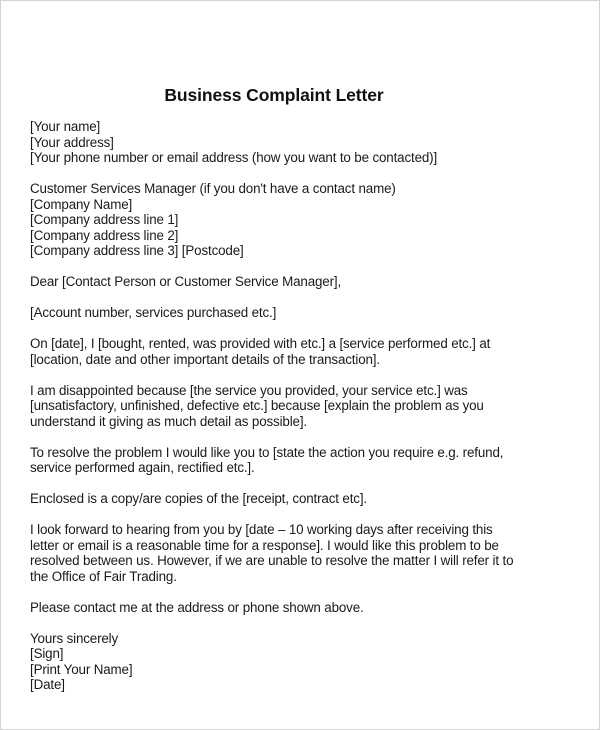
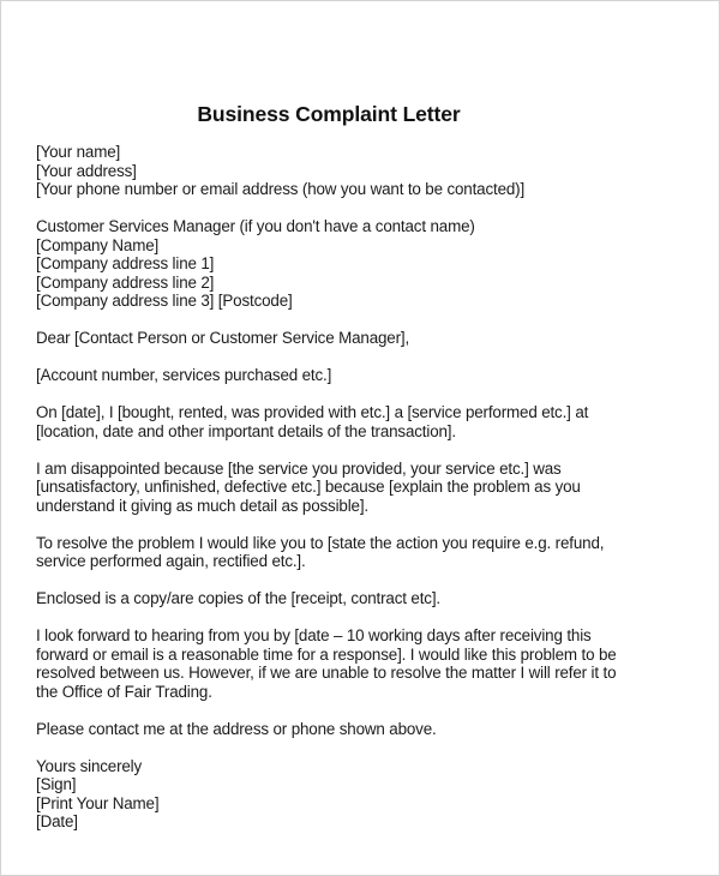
  Business Complaint Letter
  [Your name]
  [Your address]
  [Your phone number or email address (how you want to be contacted)]
  Customer Services Manager (if you don't have a contact name)
  [Company Name]
  [Company address line 1]
  [Company address line 2]
  [Company address line 3] [Postcode]
  Dear [Contact Person or Customer Service Manager],
  [Account number, services purchased etc.]
  On [date], I [bought, rented, was provided with etc.] a [service performed etc.] at
  [location, date and other important details of the transaction].
  I am disappointed because [the service you provided, your service etc.] was
  [unsatisfactory, unfinished, defective etc.] because [explain the problem as you
  understand it giving as much detail as possible].
  To resolve the problem I would like you to [state the action you require e.g. refund,
  service performed again, rectified etc.].
  Enclosed is a copy/are copies of the [receipt, contract etc].
  I look forward to hearing from you by [date – 10 working days after receiving this
- letter or email is a reasonable time for a response]. I would like this problem to be
+ forward or email is a reasonable time for a response]. I would like this problem to be
  resolved between us. However, if we are unable to resolve the matter I will refer it to
  the Office of Fair Trading.
  Please contact me at the address or phone shown above.
  Yours sincerely
  [Sign]
  [Print Your Name]
  [Date]
